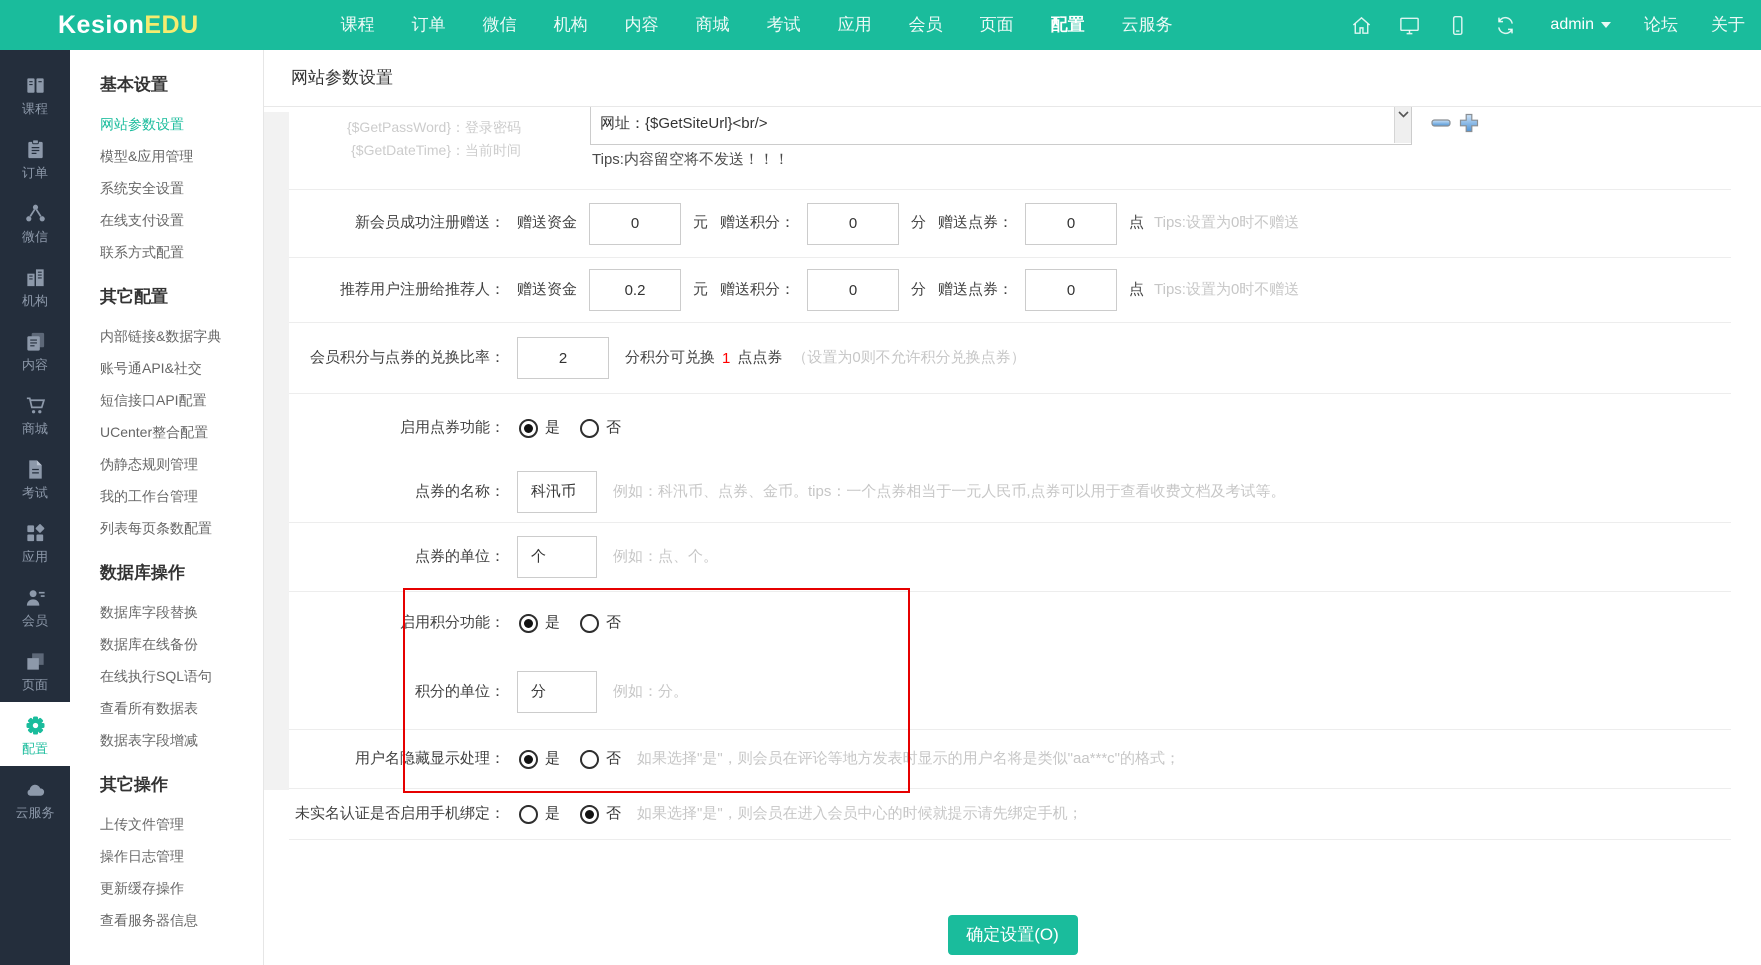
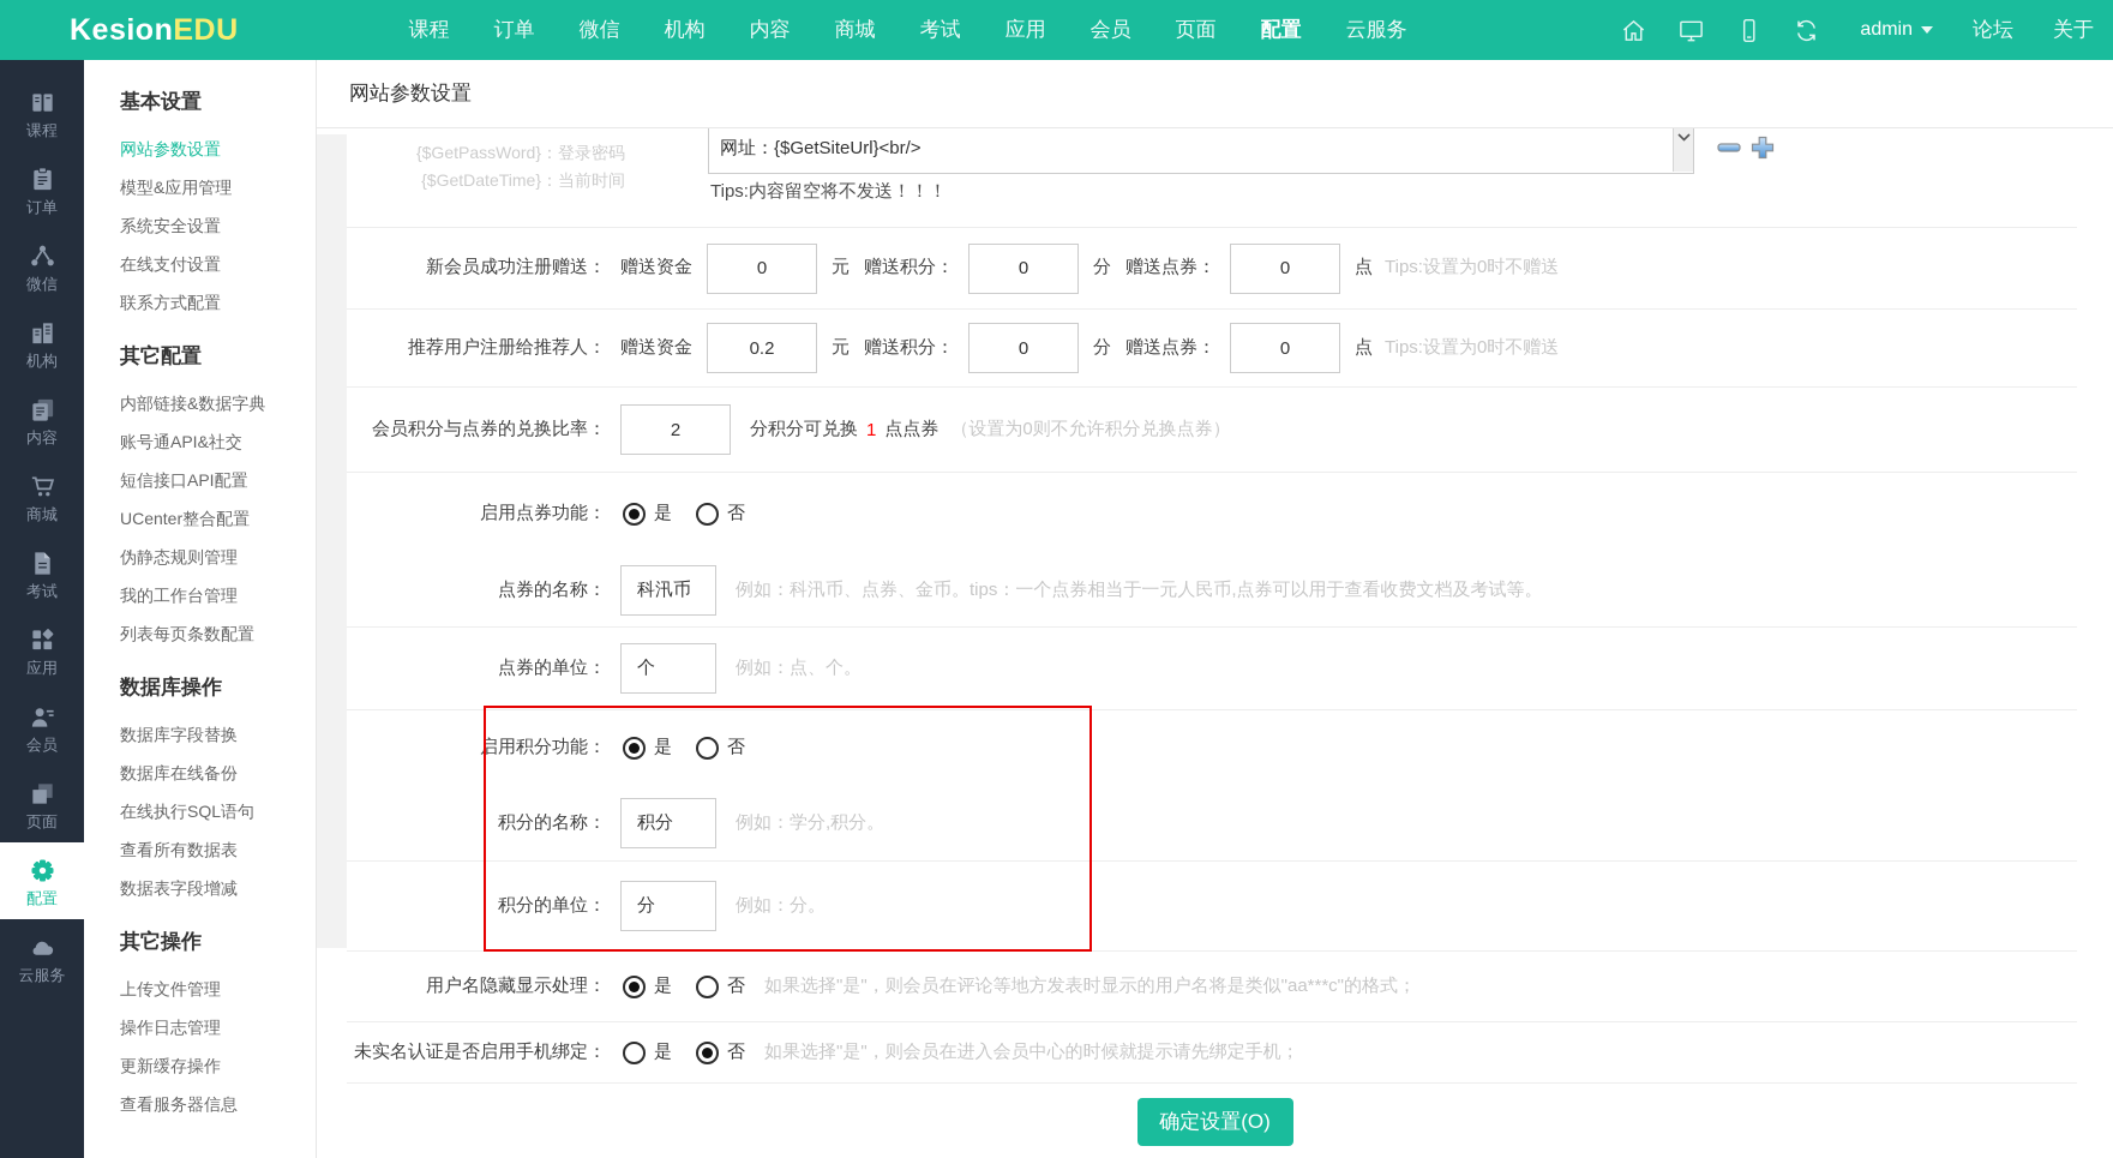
  KesionEDU
  课程
  订单
  微信
  机构
  内容
  商城
  考试
  应用
  会员
  页面
  配置
  云服务
  admin
  论坛
  关于
  课程
  订单
  微信
  机构
  内容
  商城
  考试
  应用
  会员
  页面
  配置
  云服务
  基本设置
  网站参数设置
  模型&应用管理
  系统安全设置
  在线支付设置
  联系方式配置
  其它配置
  内部链接&数据字典
  账号通API&社交
  短信接口API配置
  UCenter整合配置
  伪静态规则管理
  我的工作台管理
  列表每页条数配置
  数据库操作
  数据库字段替换
  数据库在线备份
  在线执行SQL语句
  查看所有数据表
  数据表字段增减
  其它操作
  上传文件管理
  操作日志管理
  更新缓存操作
  查看服务器信息
  网站参数设置
  {$GetPassWord}：登录密码
  {$GetDateTime}：当前时间
  网址：{$GetSiteUrl}<br/>
  Tips:内容留空将不发送！！！
  新会员成功注册赠送：
  赠送资金
  0
  元
  赠送积分：
  0
  分
  赠送点券：
  0
  点
  Tips:设置为0时不赠送
  推荐用户注册给推荐人：
  赠送资金
  0.2
  元
  赠送积分：
  0
  分
  赠送点券：
  0
  点
  Tips:设置为0时不赠送
  会员积分与点券的兑换比率：
  2
  分积分可兑换
  1
  点点券
  （设置为0则不允许积分兑换点券）
  启用点券功能：
  是
  否
  点券的名称：
  科汛币
  例如：科汛币、点券、金币。tips：一个点券相当于一元人民币,点券可以用于查看收费文档及考试等。
  点券的单位：
  个
  例如：点、个。
  启用积分功能：
  是
  否
+ 积分的名称：
+ 积分
+ 例如：学分,积分。
  积分的单位：
  分
  例如：分。
  用户名隐藏显示处理：
  是
  否
  如果选择"是"，则会员在评论等地方发表时显示的用户名将是类似"aa***c"的格式；
  未实名认证是否启用手机绑定：
  是
  否
  如果选择"是"，则会员在进入会员中心的时候就提示请先绑定手机；
  确定设置(O)
